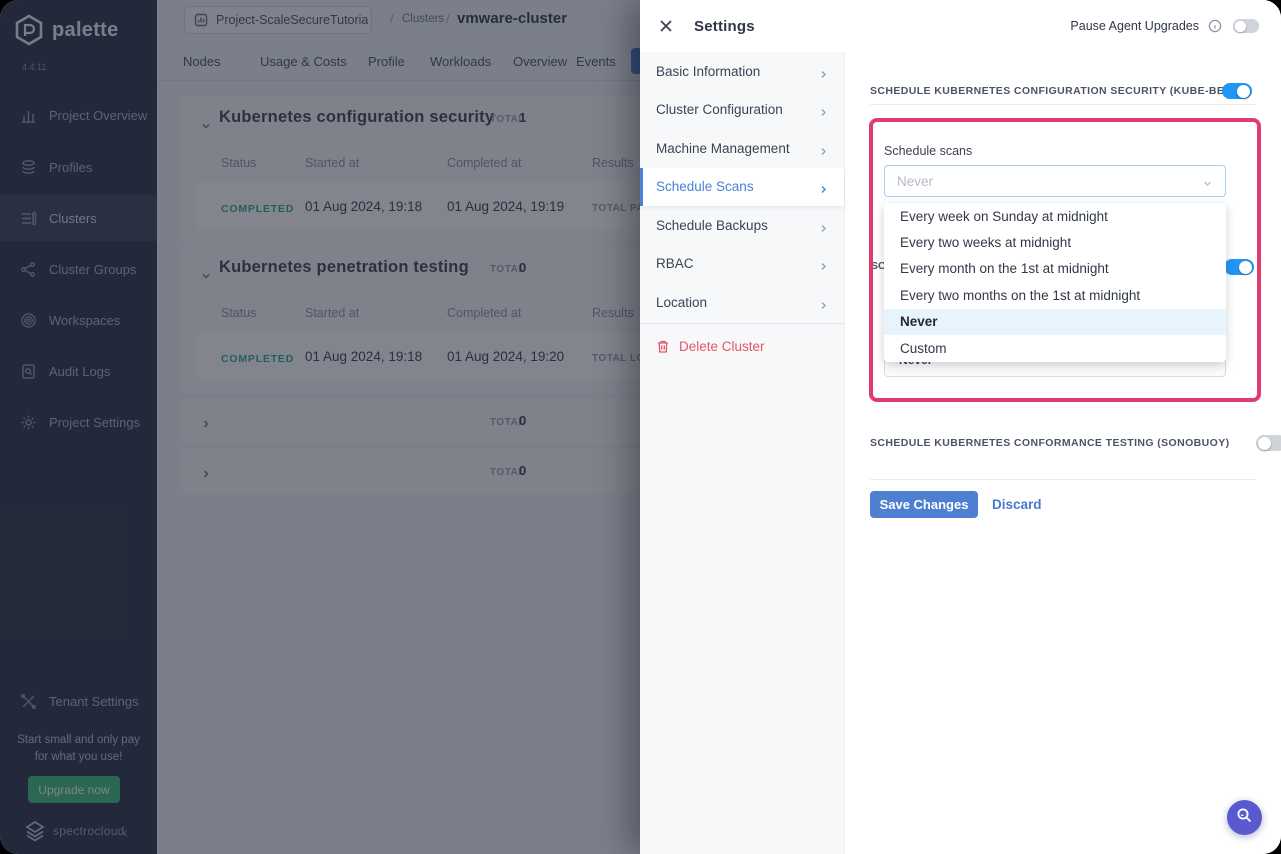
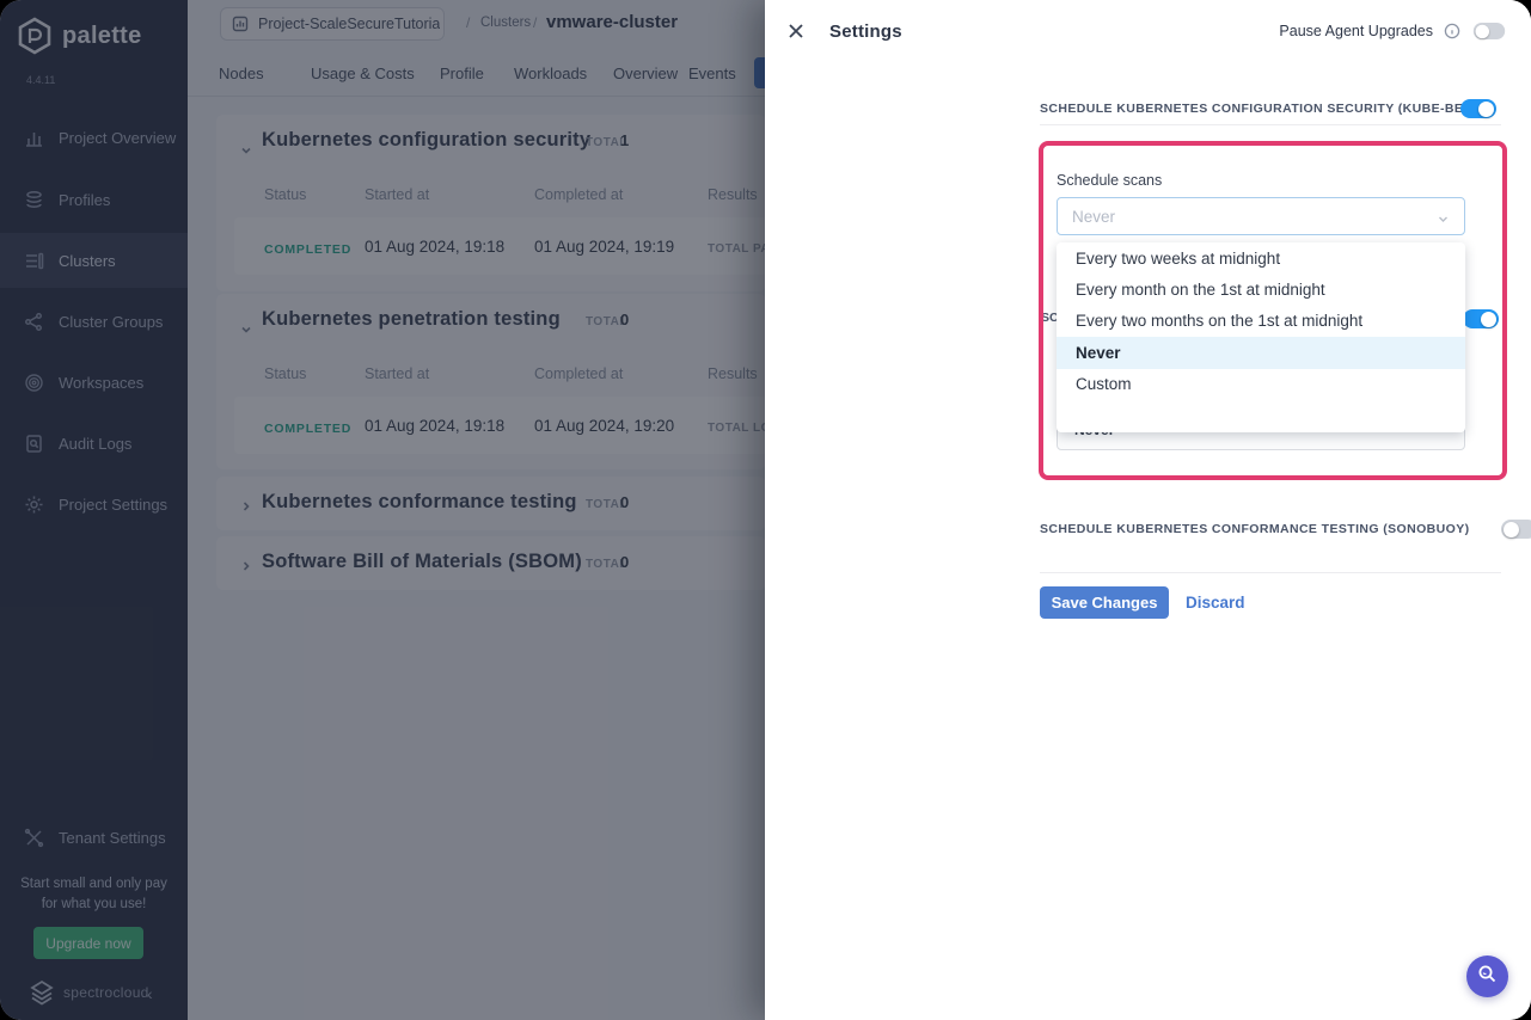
  palette
  4.4.11
  Project Overview
  Profiles
  Clusters
  Cluster Groups
  Workspaces
  Audit Logs
  Project Settings
  Tenant Settings
  Start small and only pay
  for what you use!
  Upgrade now
  spectrocloud
  ‹
  Project-ScaleSecureTutoria
  /
  Clusters
  /
  vmware-cluster
  Nodes
  Usage & Costs
  Profile
  Workloads
  Overview
  Events
  Kubernetes configuration security
  TOTAL
  1
  Status
  Started at
  Completed at
  Results
  COMPLETED
  01 Aug 2024, 19:18
  01 Aug 2024, 19:19
  Kubernetes penetration testing
  TOTAL
  0
  Status
  Started at
  Completed at
  Results
  COMPLETED
  01 Aug 2024, 19:18
  01 Aug 2024, 19:20
  TOTAL L
+ Kubernetes conformance testing
  TOTAL
  0
+ Software Bill of Materials (SBOM)
  TOTAL
  0
  Settings
  Pause Agent Upgrades
- Basic Information
- Cluster Configuration
- Machine Management
- Schedule Scans
- Schedule Backups
- RBAC
- Location
- Delete Cluster
  SCHEDULE KUBERNETES CONFIGURATION SECURITY (KUBE-BE
  SC
  Schedule scans
  Never
- Every week on Sunday at midnight
  Every two weeks at midnight
  Every month on the 1st at midnight
  Every two months on the 1st at midnight
  Never
  Custom
  SCHEDULE KUBERNETES CONFORMANCE TESTING (SONOBUOY)
  Save Changes
  Discard
